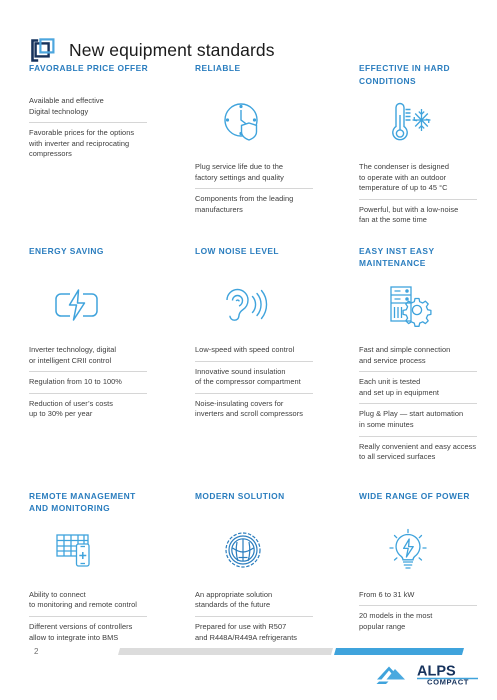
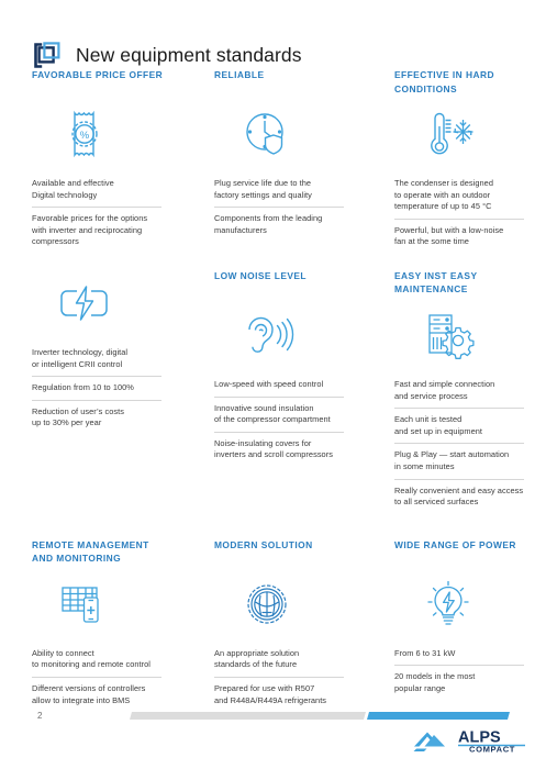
  New equipment standards
  FAVORABLE PRICE OFFER
+ %
  Available and effective
  Digital technology
  Favorable prices for the options
  with inverter and reciprocating
  compressors
  RELIABLE
  Plug service life due to the
  factory settings and quality
  Components from the leading
  manufacturers
  EFFECTIVE IN HARD CONDITIONS
  The condenser is designed
  to operate with an outdoor
  temperature of up to 45 °C
  Powerful, but with a low-noise
  fan at the some time
- ENERGY SAVING
  Inverter technology, digital
  or intelligent CRII control
  Regulation from 10 to 100%
  Reduction of user’s costs
  up to 30% per year
  LOW NOISE LEVEL
  Low-speed with speed control
  Innovative sound insulation
  of the compressor compartment
  Noise-insulating covers for
  inverters and scroll compressors
  EASY INST EASY MAINTENANCE
  Fast and simple connection
  and service process
  Each unit is tested
  and set up in equipment
  Plug & Play — start automation
  in some minutes
  Really convenient and easy access
  to all serviced surfaces
  REMOTE MANAGEMENT AND MONITORING
  Ability to connect
  to monitoring and remote control
  Different versions of controllers
  allow to integrate into BMS
  MODERN SOLUTION
  An appropriate solution
  standards of the future
  Prepared for use with R507
  and R448A/R449A refrigerants
  WIDE RANGE OF POWER
  From 6 to 31 kW
  20 models in the most
  popular range
  2
  ALPS
  COMPACT
